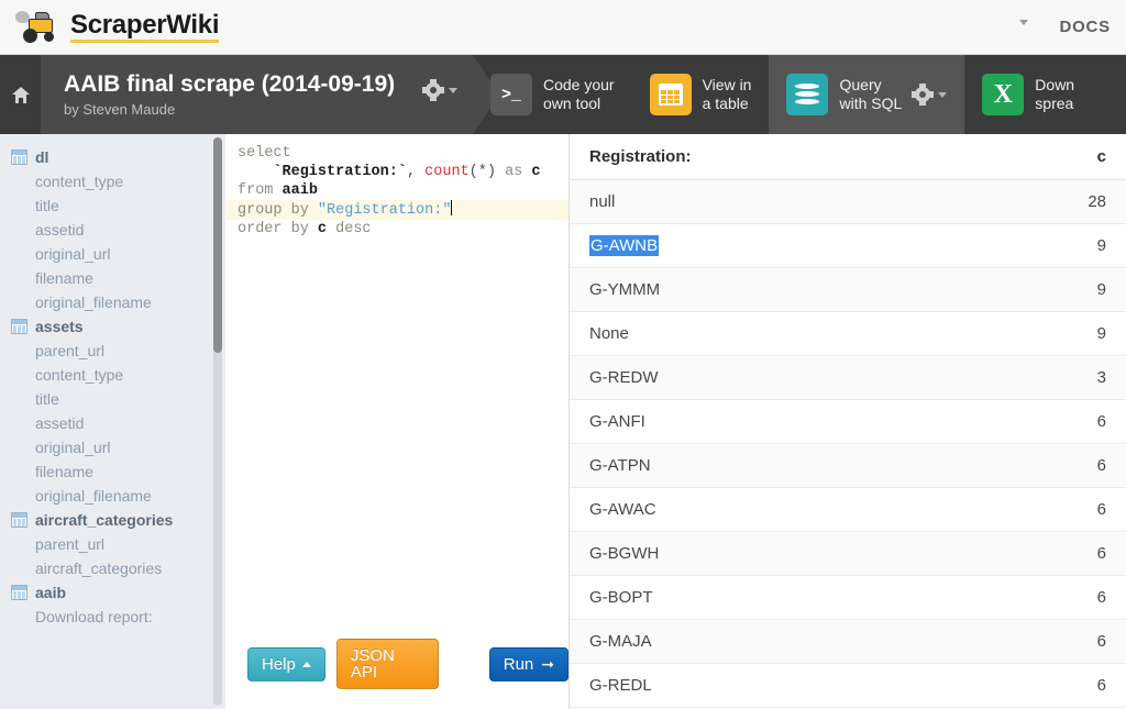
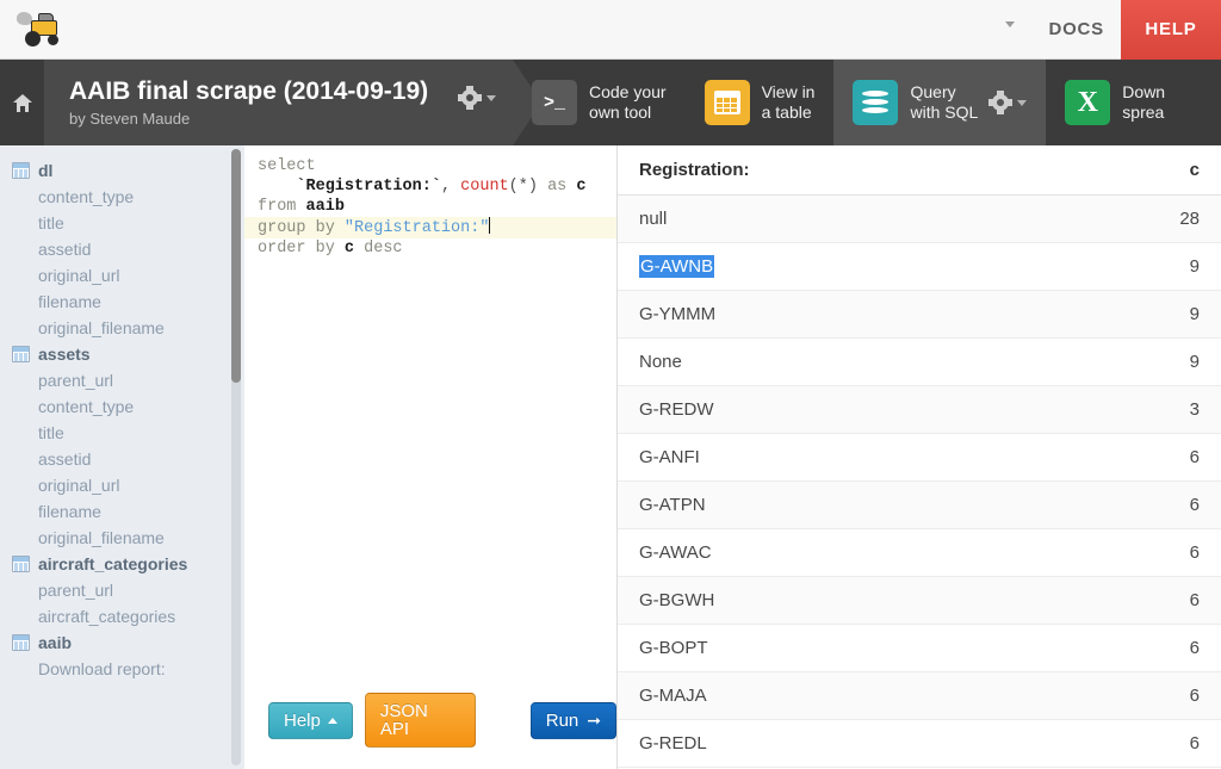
- ScraperWiki
  DOCS
+ HELP
  AAIB final scrape (2014-09-19)
  by Steven Maude
  >_
  Code your
  own tool
  View in
  a table
  Query
  with SQL
  X
  Down
  sprea
  dl
  content_type
  title
  assetid
  original_url
  filename
  original_filename
  assets
  parent_url
  content_type
  title
  assetid
  original_url
  filename
  original_filename
  aircraft_categories
  parent_url
  aircraft_categories
  aaib
  Download report:
  select
  `Registration:`, count(*) as c
  from aaib
  group by "Registration:"
  order by c desc
  Help
  JSON API
  Run
  ➞
  Registration:	c
  null	28
  G-AWNB	9
  G-YMMM	9
  None	9
  G-REDW	3
  G-ANFI	6
  G-ATPN	6
  G-AWAC	6
  G-BGWH	6
  G-BOPT	6
  G-MAJA	6
  G-REDL	6
